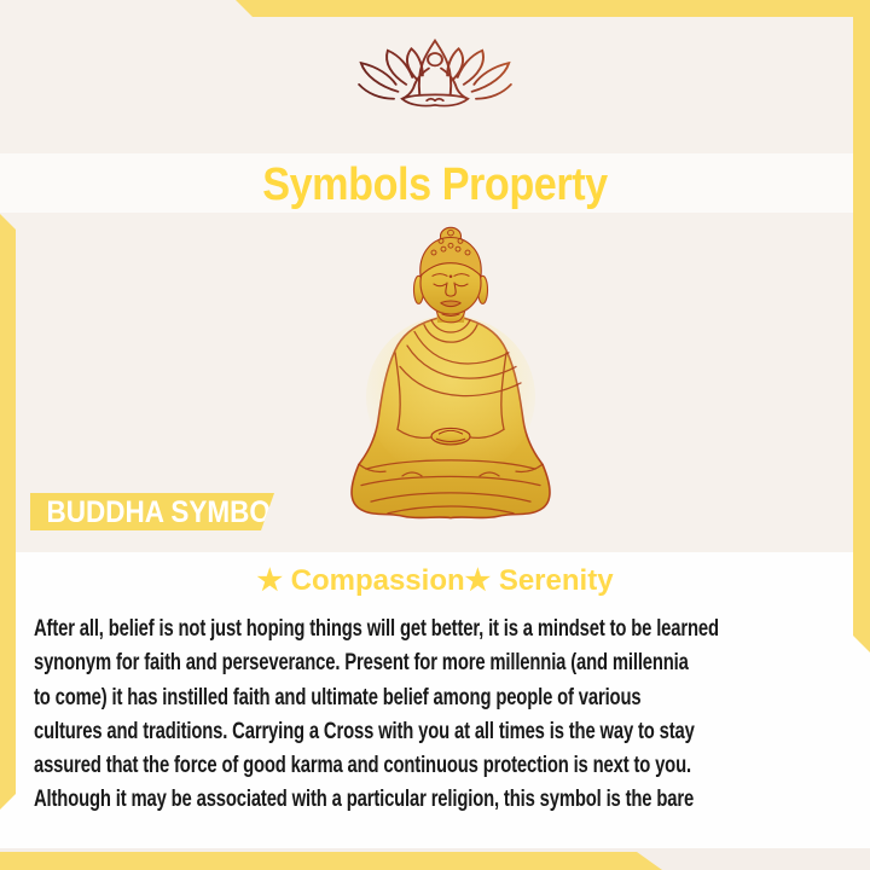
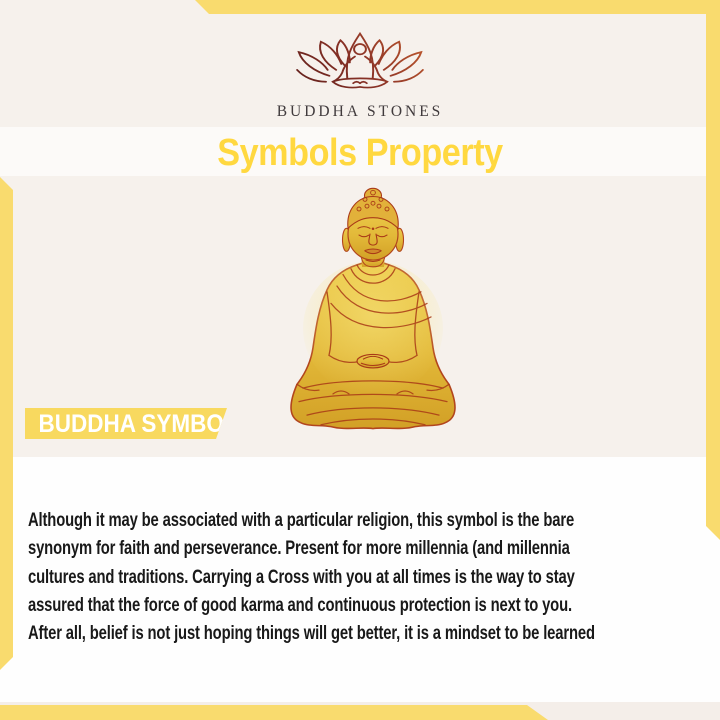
+ BUDDHA STONES
  Symbols Property
  BUDDHA SYMBO
- ★ Compassion★ Serenity
- After all, belief is not just hoping things will get better, it is a mindset to be learned
+ Although it may be associated with a particular religion, this symbol is the bare
  synonym for faith and perseverance. Present for more millennia (and millennia
- to come) it has instilled faith and ultimate belief among people of various
  cultures and traditions. Carrying a Cross with you at all times is the way to stay
  assured that the force of good karma and continuous protection is next to you.
- Although it may be associated with a particular religion, this symbol is the bare
+ After all, belief is not just hoping things will get better, it is a mindset to be learned
